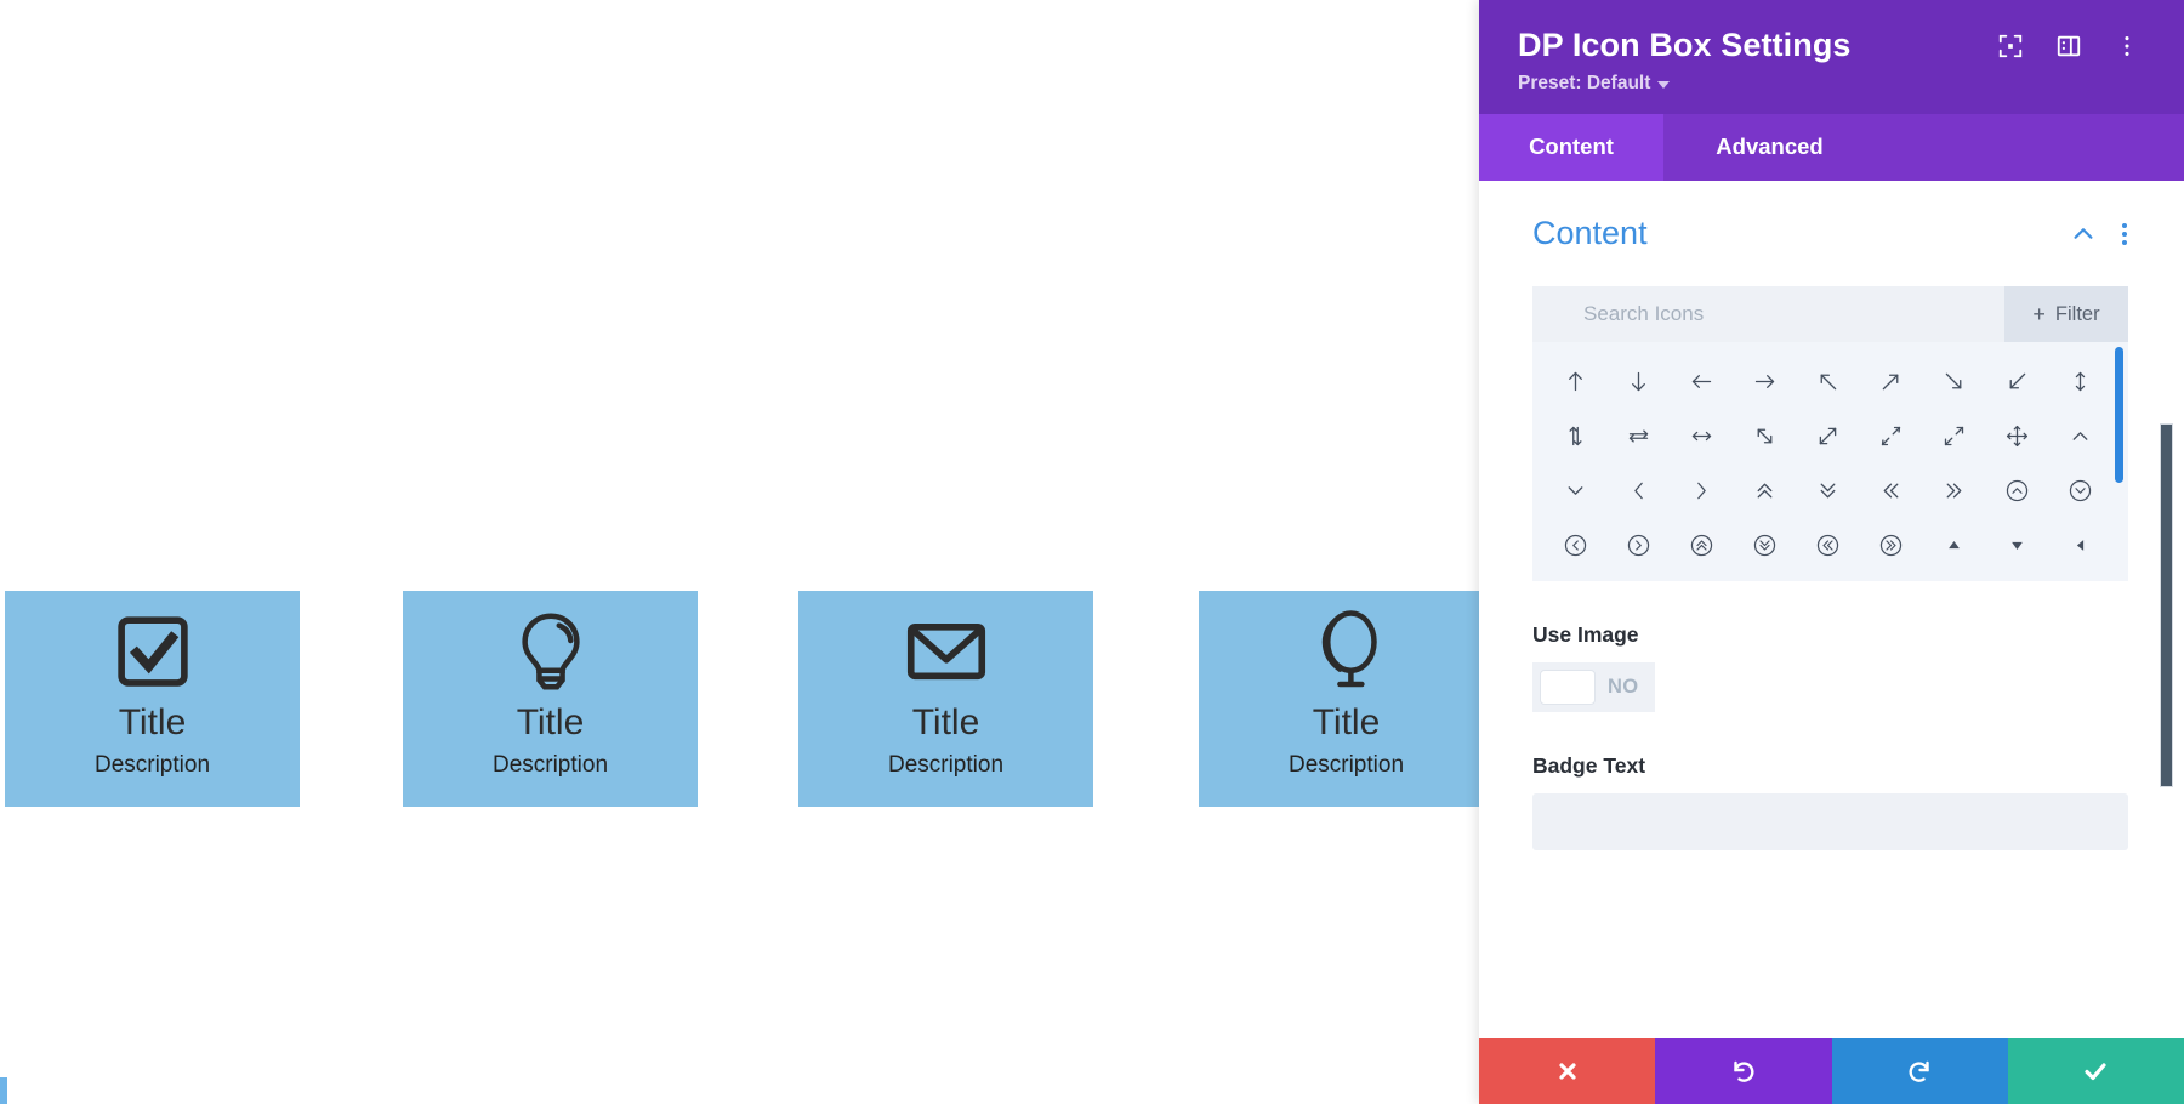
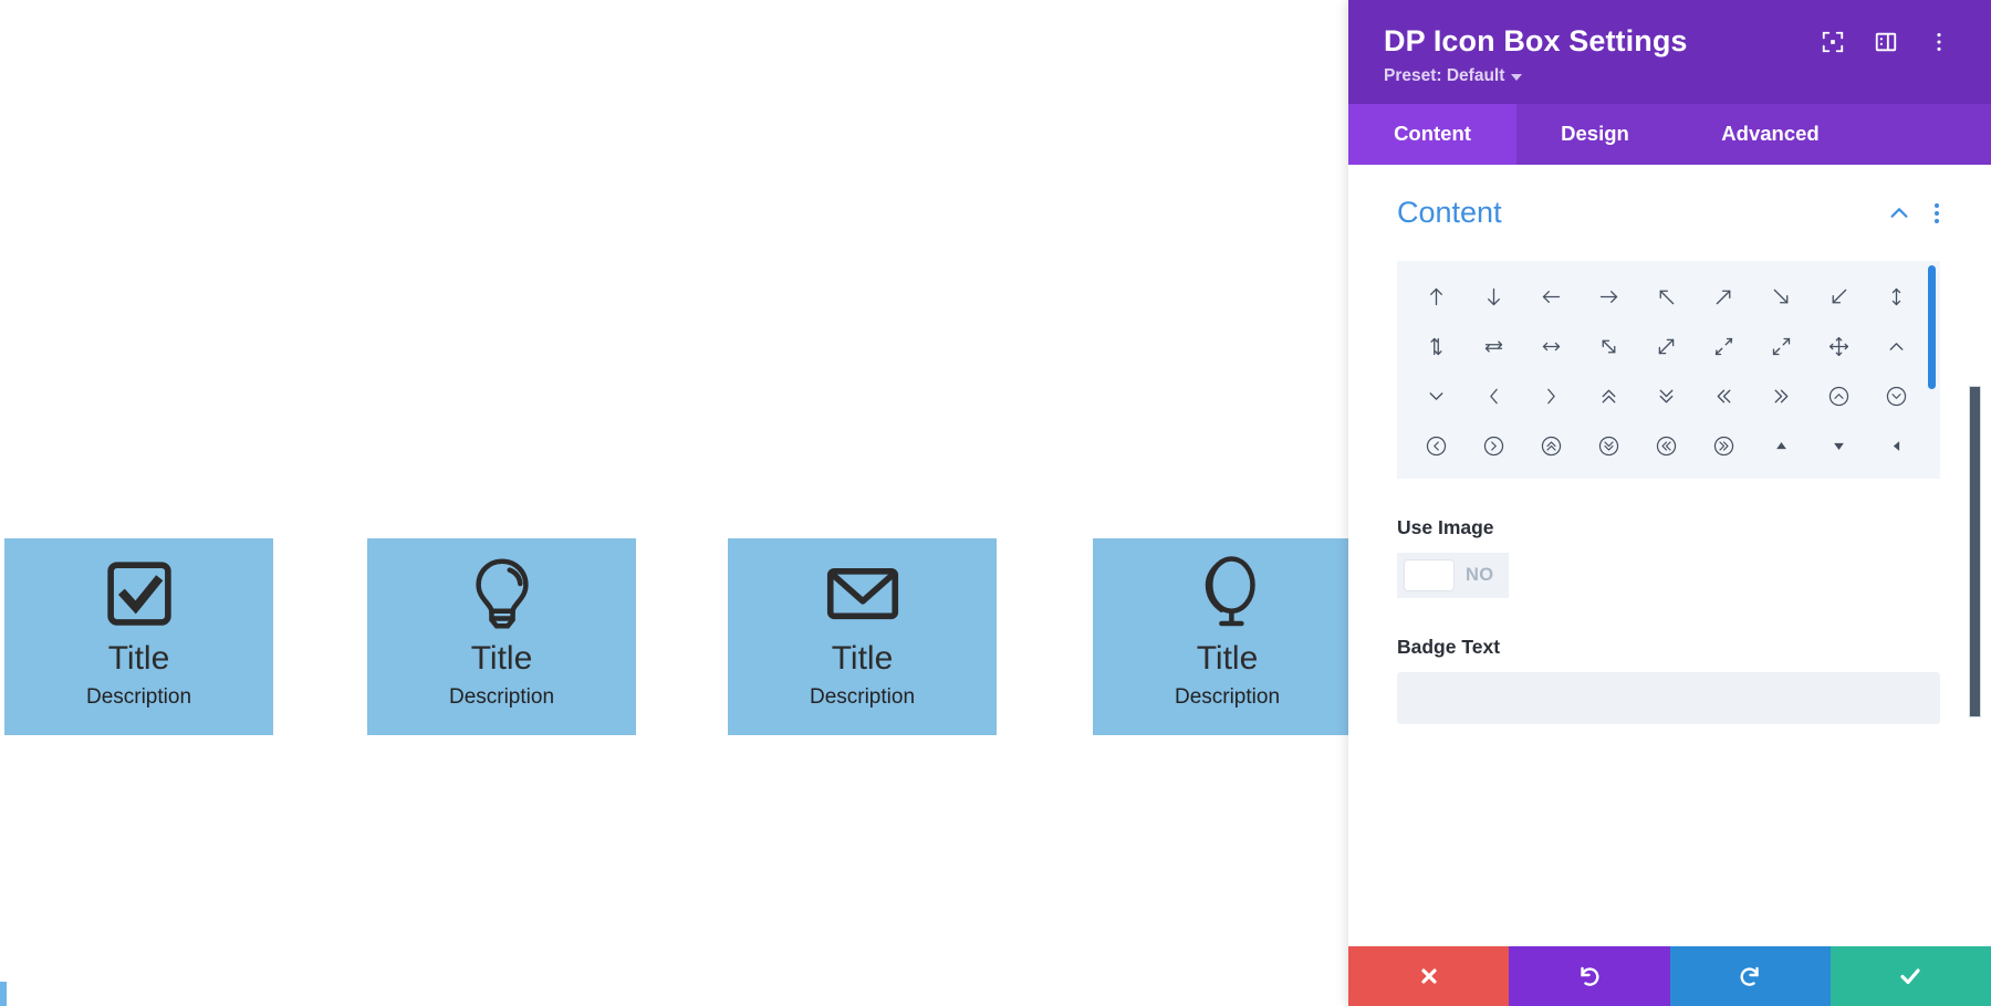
  Title
  Description
  Title
  Description
  Title
  Description
  Title
  Description
  DP Icon Box Settings
  Preset: Default
  Content
+ Design
  Advanced
  Content
- Search Icons
- +
- Filter
  Use Image
  NO
  Badge Text
